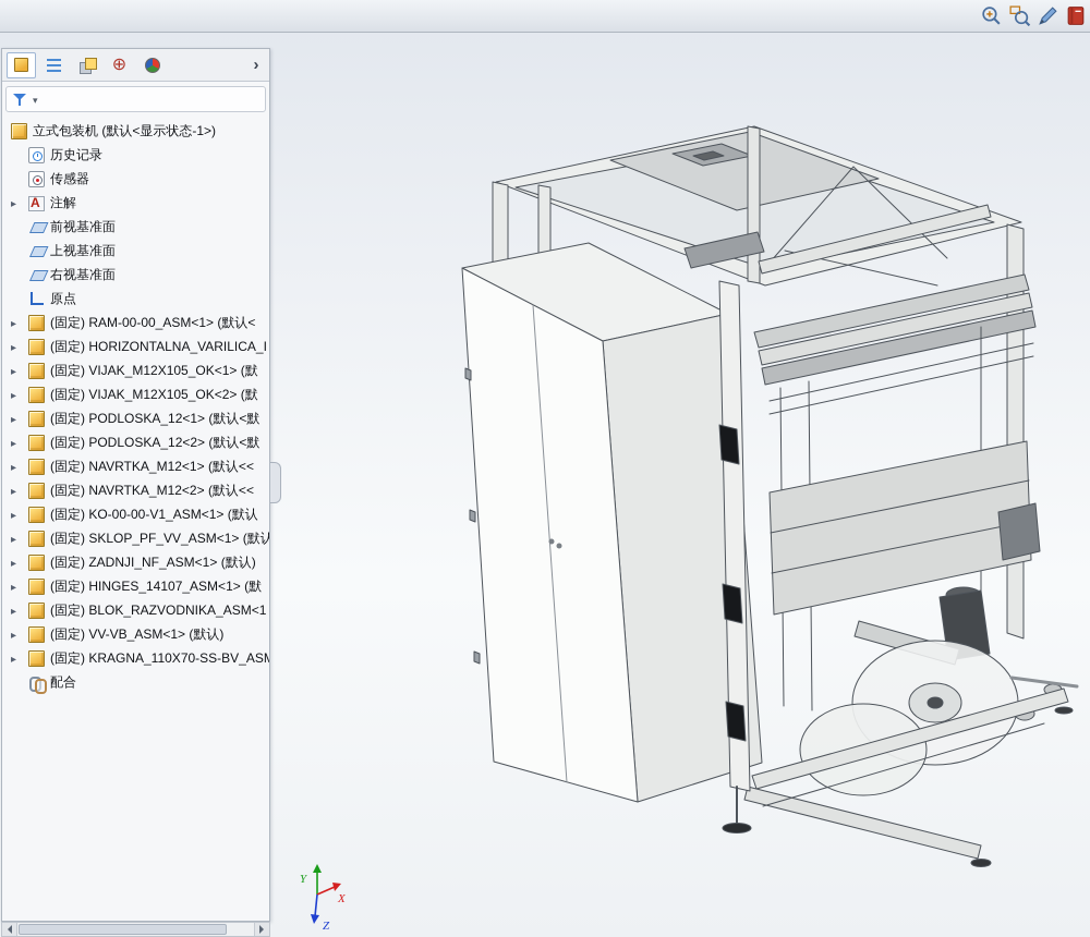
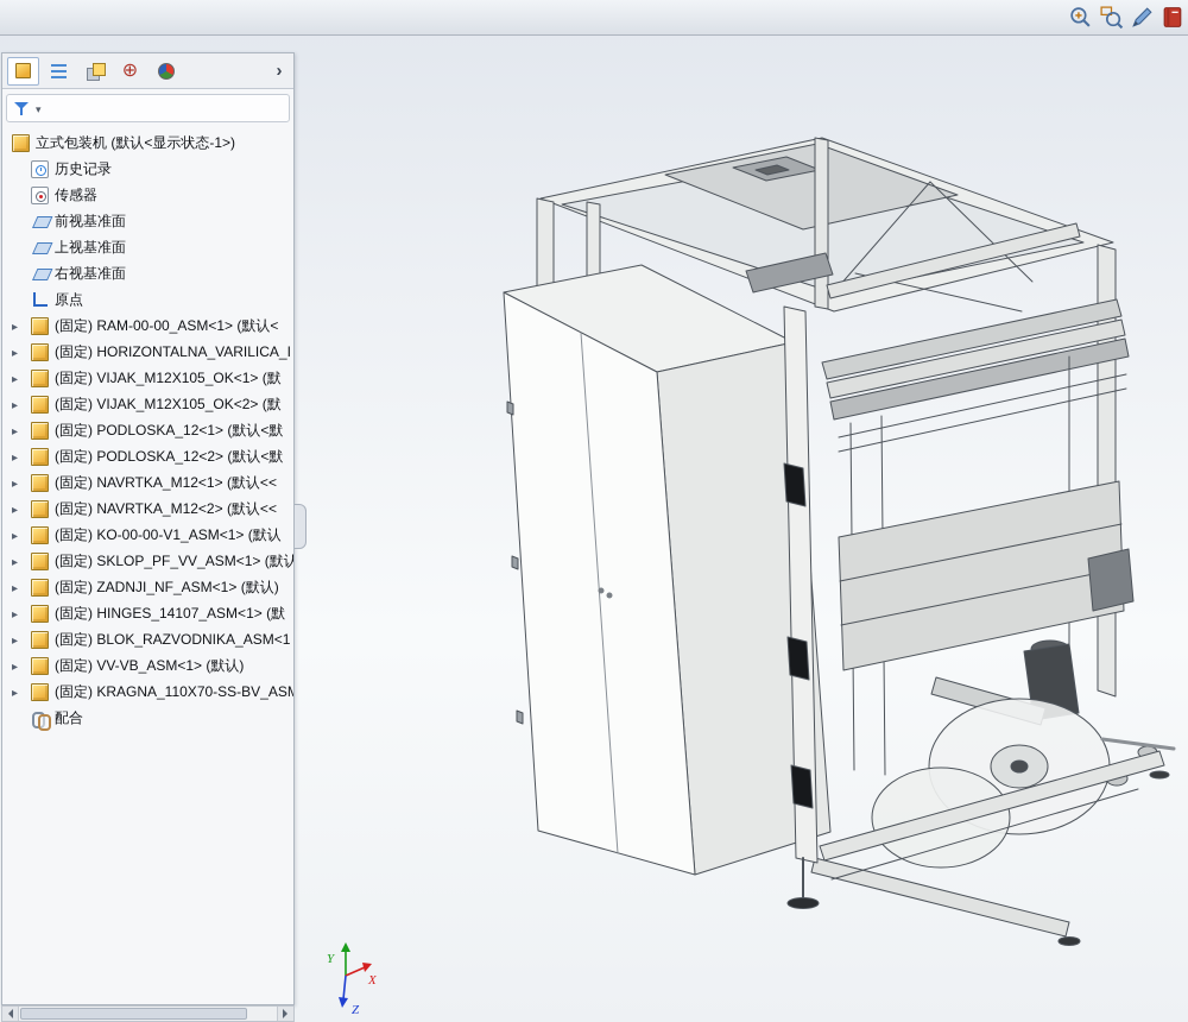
  Y
  X
  Z
  立式包装机 (默认<显示状态-1>)
  历史记录
  传感器
- 注解
  前视基准面
  上视基准面
  右视基准面
  原点
  (固定) RAM-00-00_ASM<1> (默认<
  (固定) HORIZONTALNA_VARILICA_I
  (固定) VIJAK_M12X105_OK<1> (默
  (固定) VIJAK_M12X105_OK<2> (默
  (固定) PODLOSKA_12<1> (默认<默
  (固定) PODLOSKA_12<2> (默认<默
  (固定) NAVRTKA_M12<1> (默认<<
  (固定) NAVRTKA_M12<2> (默认<<
  (固定) KO-00-00-V1_ASM<1> (默认
  (固定) SKLOP_PF_VV_ASM<1> (默认
  (固定) ZADNJI_NF_ASM<1> (默认)
  (固定) HINGES_14107_ASM<1> (默
  (固定) BLOK_RAZVODNIKA_ASM<1
  (固定) VV-VB_ASM<1> (默认)
  (固定) KRAGNA_110X70-SS-BV_ASM
  配合
